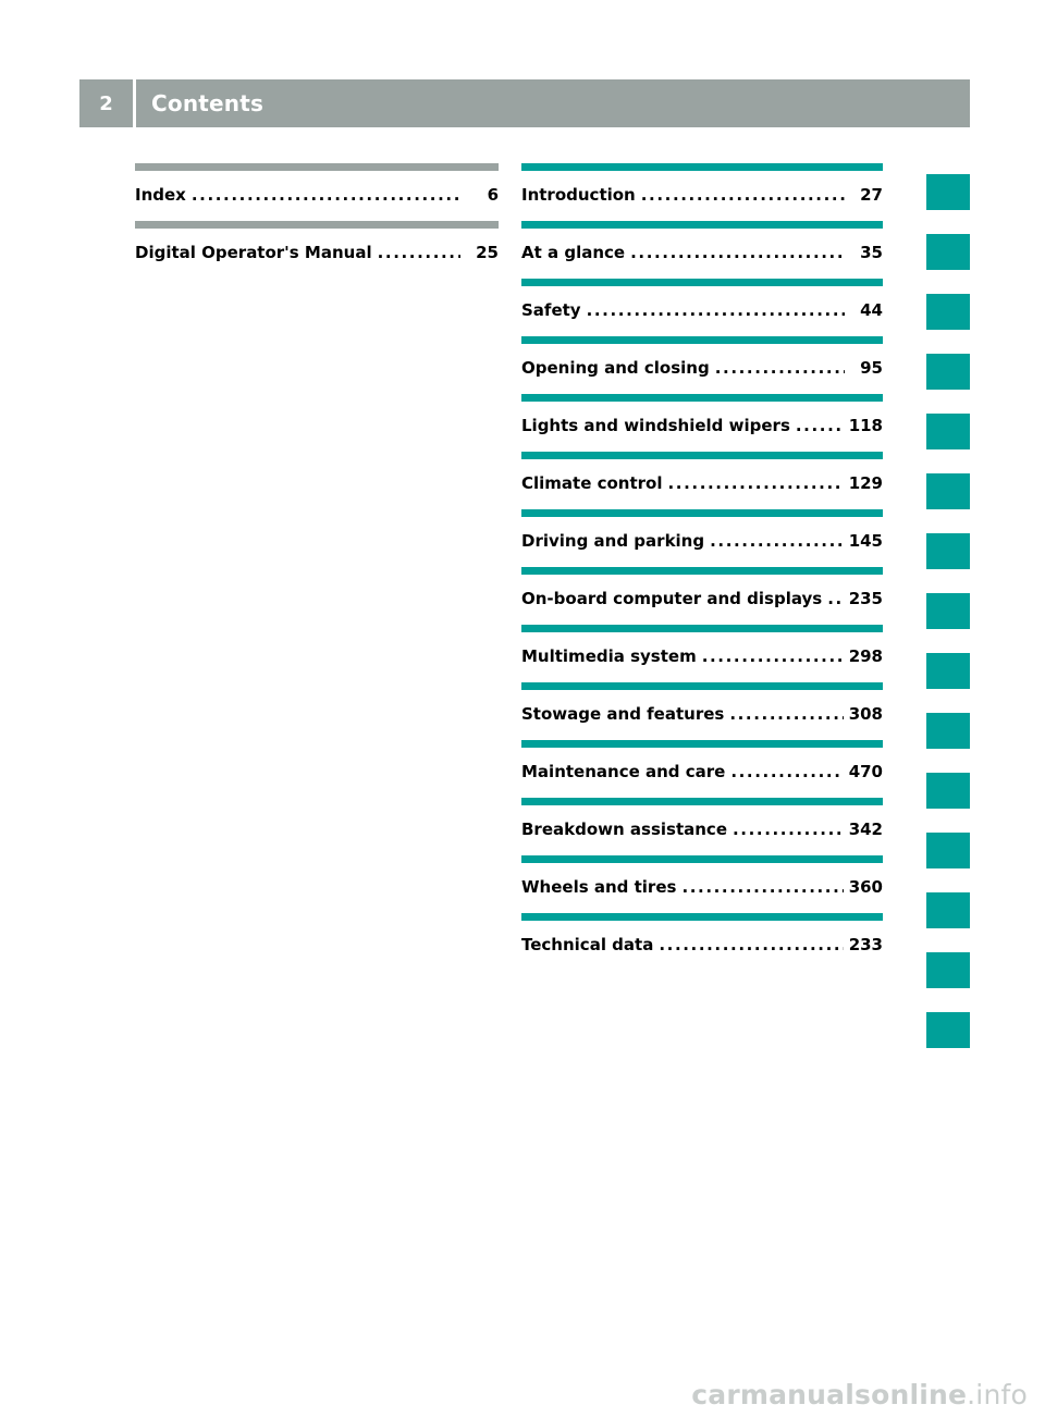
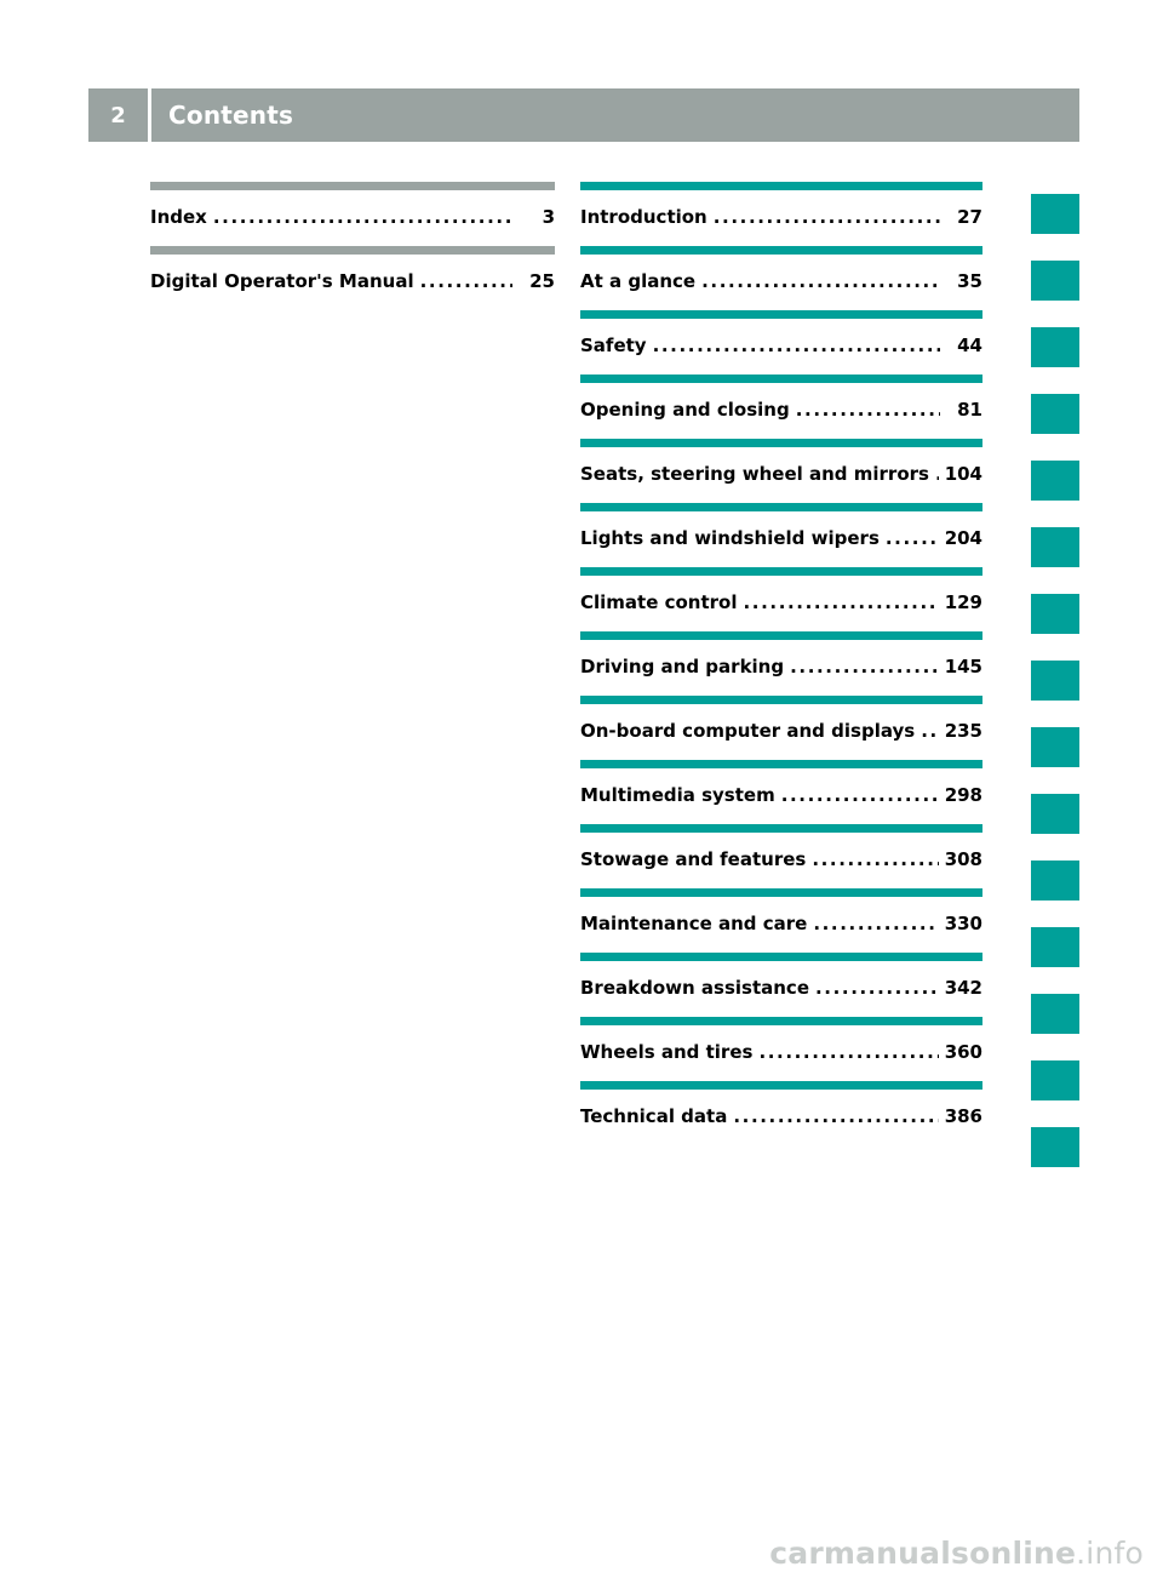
  2
  Contents
  Index
- 6
+ 3
  Digital Operator's Manual
  25
  Introduction
  27
  At a glance
  35
  Safety
  44
  Opening and closing
- 95
+ 81
+ Seats, steering wheel and mirrors
+ 104
  Lights and windshield wipers
- 118
+ 204
  Climate control
  129
  Driving and parking
  145
  On-board computer and displays
  235
  Multimedia system
  298
  Stowage and features
  308
  Maintenance and care
- 470
+ 330
  Breakdown assistance
  342
  Wheels and tires
  360
  Technical data
- 233
+ 386
  carmanualsonline.info
